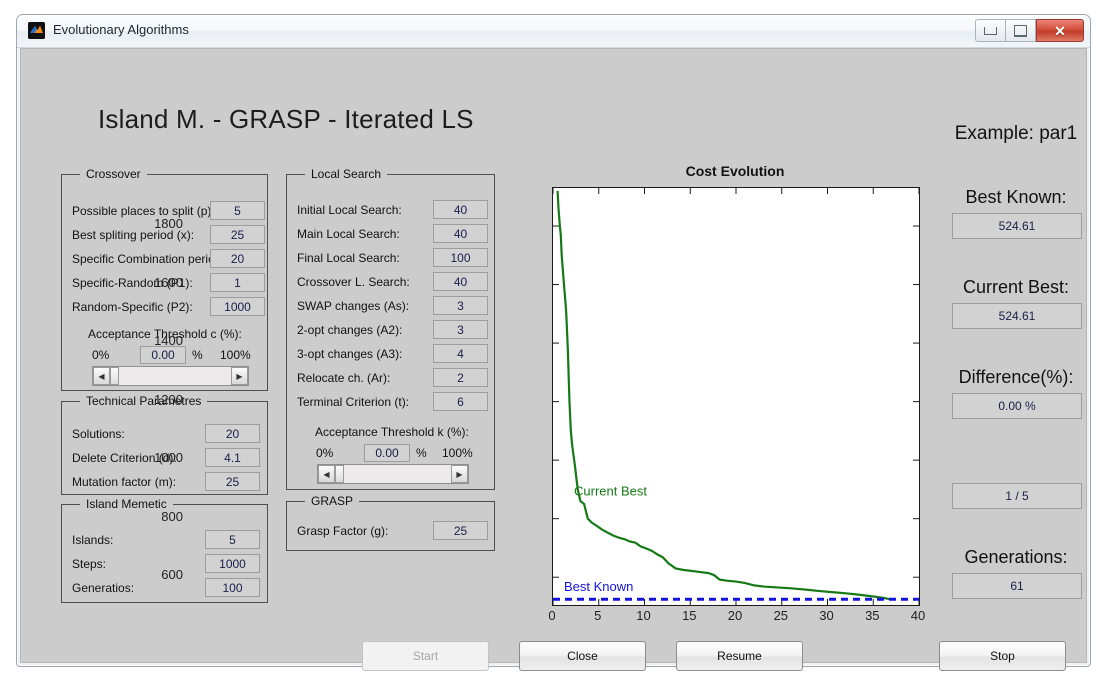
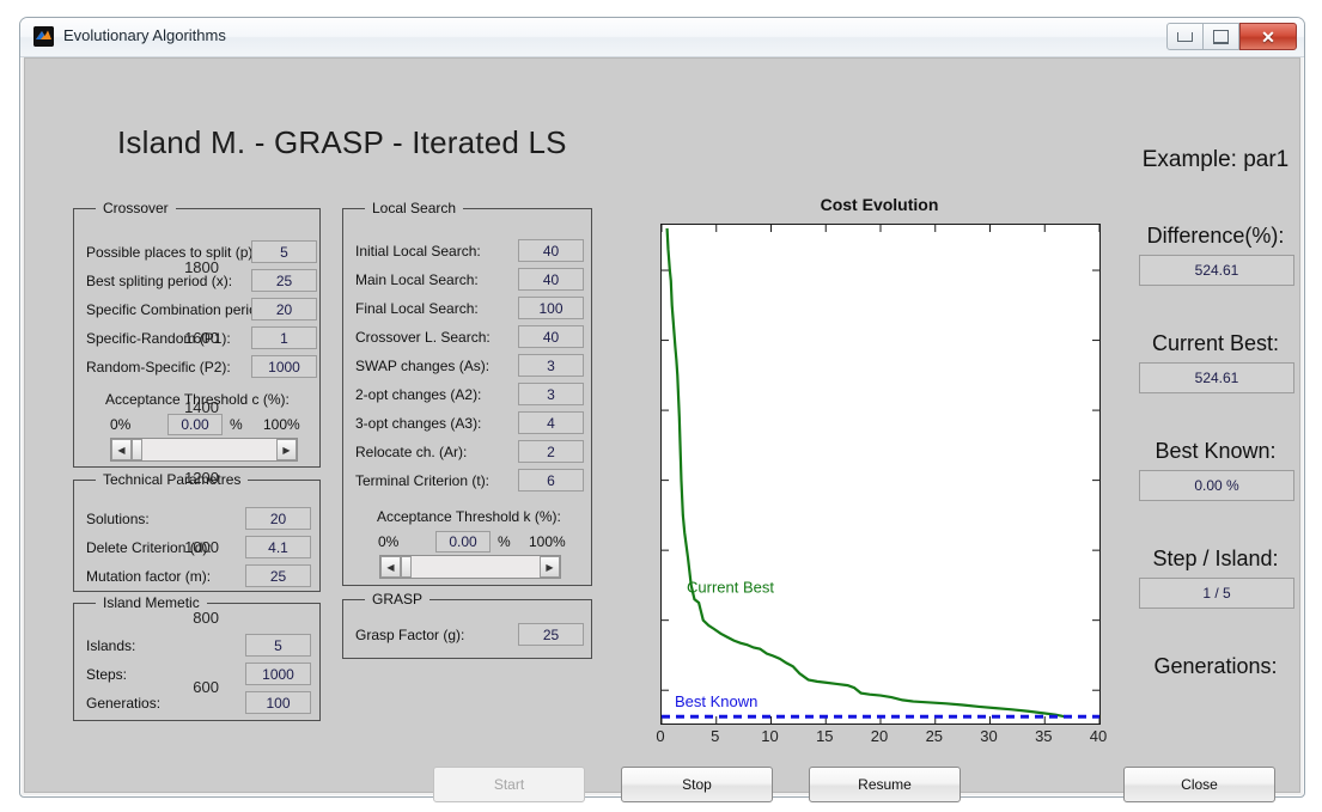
  Evolutionary Algorithms
  ✕
  Island M. - GRASP - Iterated LS
  Example: par1
  Crossover
  Possible places to split (p
  5
  Best spliting period (x):
  25
  Specific Combination peri
  20
  Specific-Random (P1):
  1
  Random-Specific (P2):
  1000
  Acceptance Threshold c (%):
  0%
  0.00
  %
  100%
  ◀
  ▶
  Technical Parametres
  Solutions:
  20
  Delete Criterion (d):
  4.1
  Mutation factor (m):
  25
  Island Memetic
  Islands:
  5
  Steps:
  1000
  Generatios:
  100
  Local Search
  Initial Local Search:
  40
  Main Local Search:
  40
  Final Local Search:
  100
  Crossover L. Search:
  40
  SWAP changes (As):
  3
  2-opt changes (A2):
  3
  3-opt changes (A3):
  4
  Relocate ch. (Ar):
  2
  Terminal Criterion (t):
  6
  Acceptance Threshold k (%):
  0%
  0.00
  %
  100%
  ◀
  ▶
  GRASP
  Grasp Factor (g):
  25
  Cost Evolution
  Current Best
  Best Known
  600
  800
  1000
  1200
  1400
  1600
  1800
  0
  5
  10
  15
  20
  25
  30
  35
  40
- Best Known:
+ Difference(%):
  524.61
  Current Best:
  524.61
- Difference(%):
+ Best Known:
  0.00 %
+ Step / Island:
  1 / 5
  Generations:
- 61
  Start
- Close
+ Stop
  Resume
- Stop
+ Close
